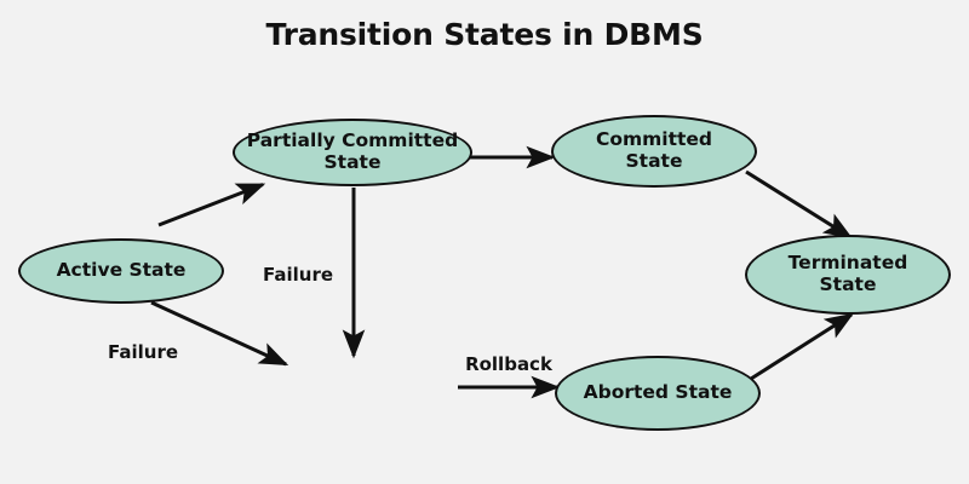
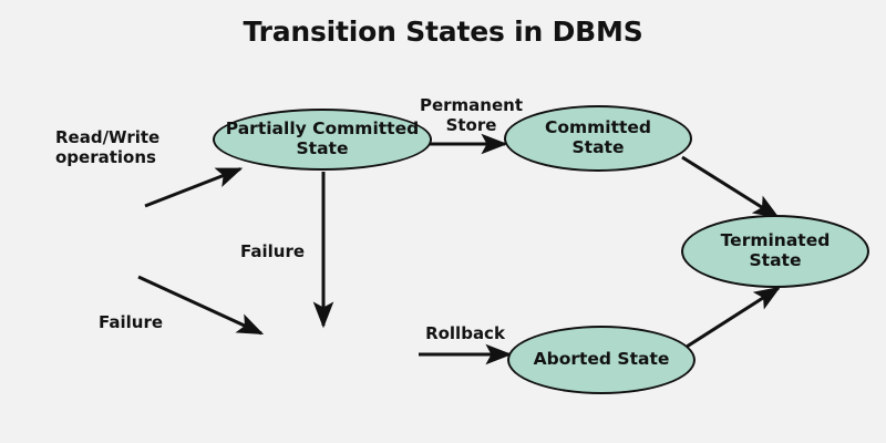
  Transition States in DBMS
- Active State
  Partially Committed
  State
  Committed
  State
  Terminated
  State
  Aborted State
+ Read/Write
+ operations
+ Permanent
+ Store
  Failure
  Failure
  Rollback
